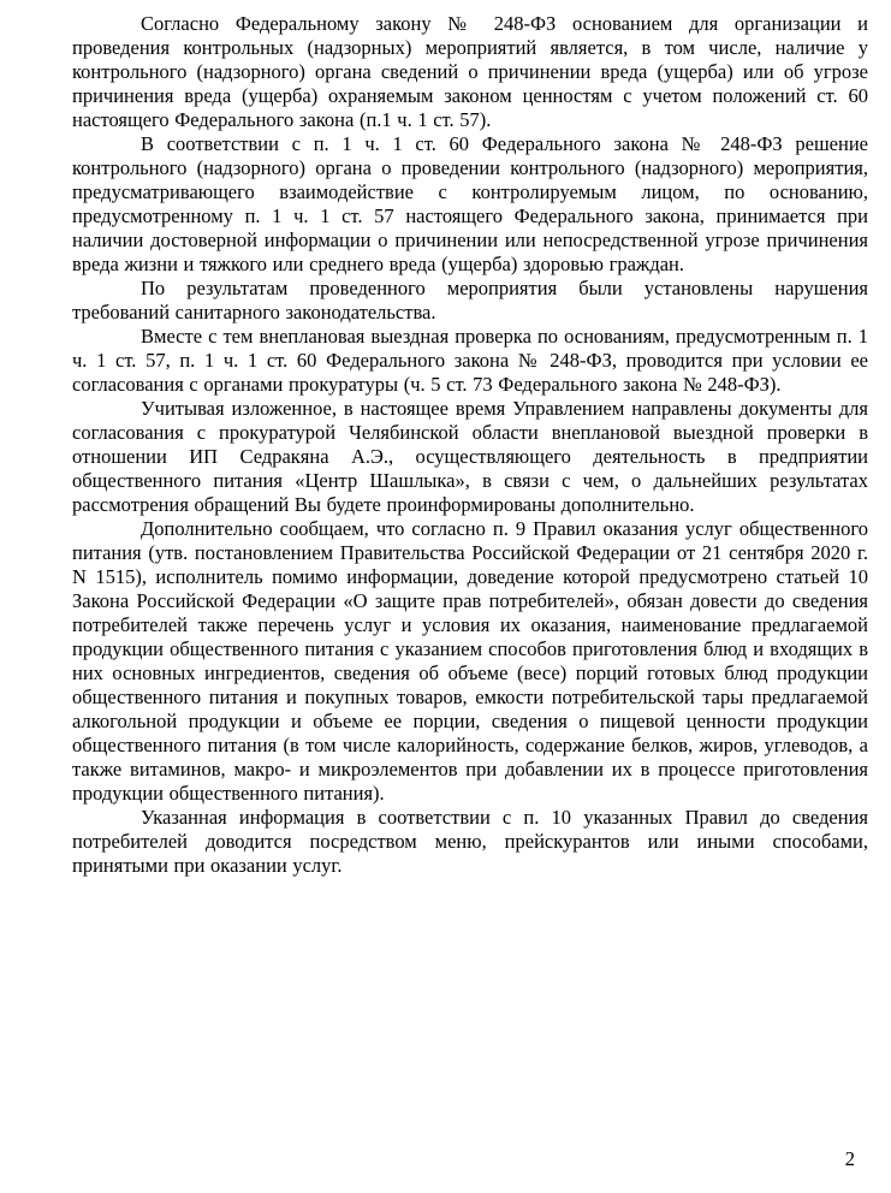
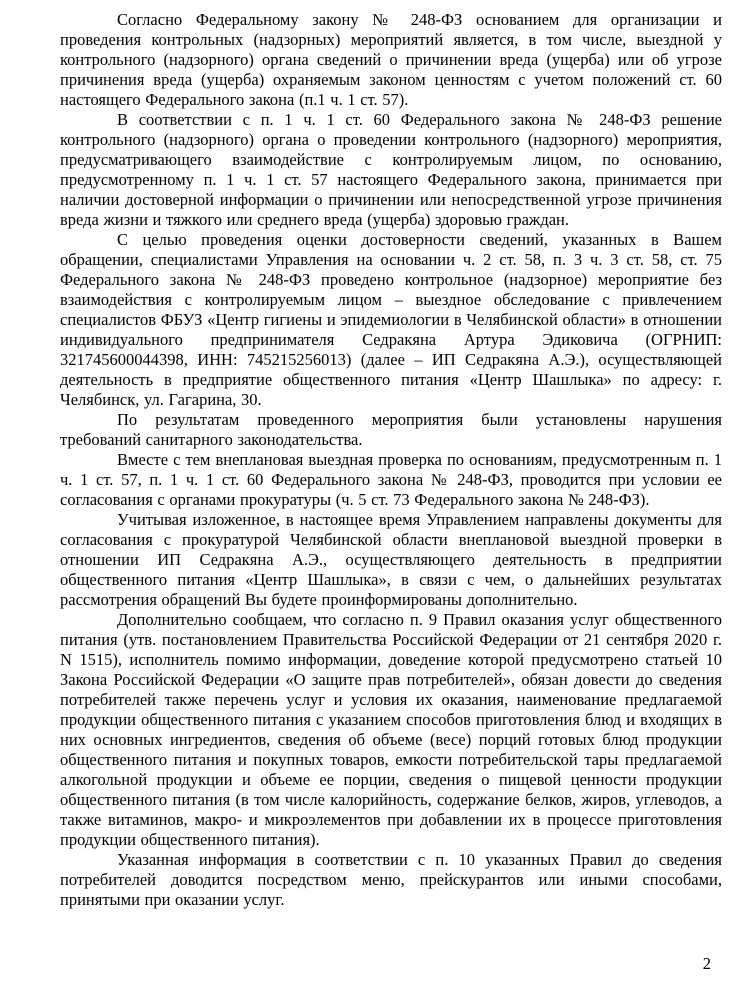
- Согласно Федеральному закону № 248-ФЗ основанием для организации и проведения контрольных (надзорных) мероприятий является, в том числе, наличие у контрольного (надзорного) органа сведений о причинении вреда (ущерба) или об угрозе причинения вреда (ущерба) охраняемым законом ценностям с учетом положений ст. 60 настоящего Федерального закона (п.1 ч. 1 ст. 57).
+ Согласно Федеральному закону № 248-ФЗ основанием для организации и проведения контрольных (надзорных) мероприятий является, в том числе, выездной у контрольного (надзорного) органа сведений о причинении вреда (ущерба) или об угрозе причинения вреда (ущерба) охраняемым законом ценностям с учетом положений ст. 60 настоящего Федерального закона (п.1 ч. 1 ст. 57).
  В соответствии с п. 1 ч. 1 ст. 60 Федерального закона № 248-ФЗ решение контрольного (надзорного) органа о проведении контрольного (надзорного) мероприятия, предусматривающего взаимодействие с контролируемым лицом, по основанию, предусмотренному п. 1 ч. 1 ст. 57 настоящего Федерального закона, принимается при наличии достоверной информации о причинении или непосредственной угрозе причинения вреда жизни и тяжкого или среднего вреда (ущерба) здоровью граждан.
+ С целью проведения оценки достоверности сведений, указанных в Вашем обращении, специалистами Управления на основании ч. 2 ст. 58, п. 3 ч. 3 ст. 58, ст. 75 Федерального закона № 248-ФЗ проведено контрольное (надзорное) мероприятие без взаимодействия с контролируемым лицом – выездное обследование с привлечением специалистов ФБУЗ «Центр гигиены и эпидемиологии в Челябинской области» в отношении индивидуального предпринимателя Седракяна Артура Эдиковича (ОГРНИП: 321745600044398, ИНН: 745215256013) (далее – ИП Седракяна А.Э.), осуществляющей деятельность в предприятие общественного питания «Центр Шашлыка» по адресу: г. Челябинск, ул. Гагарина, 30.
  По результатам проведенного мероприятия были установлены нарушения требований санитарного законодательства.
  Вместе с тем внеплановая выездная проверка по основаниям, предусмотренным п. 1 ч. 1 ст. 57, п. 1 ч. 1 ст. 60 Федерального закона № 248-ФЗ, проводится при условии ее согласования с органами прокуратуры (ч. 5 ст. 73 Федерального закона № 248-ФЗ).
  Учитывая изложенное, в настоящее время Управлением направлены документы для согласования с прокуратурой Челябинской области внеплановой выездной проверки в отношении ИП Седракяна А.Э., осуществляющего деятельность в предприятии общественного питания «Центр Шашлыка», в связи с чем, о дальнейших результатах рассмотрения обращений Вы будете проинформированы дополнительно.
  Дополнительно сообщаем, что согласно п. 9 Правил оказания услуг общественного питания (утв. постановлением Правительства Российской Федерации от 21 сентября 2020 г. N 1515), исполнитель помимо информации, доведение которой предусмотрено статьей 10 Закона Российской Федерации «О защите прав потребителей», обязан довести до сведения потребителей также перечень услуг и условия их оказания, наименование предлагаемой продукции общественного питания с указанием способов приготовления блюд и входящих в них основных ингредиентов, сведения об объеме (весе) порций готовых блюд продукции общественного питания и покупных товаров, емкости потребительской тары предлагаемой алкогольной продукции и объеме ее порции, сведения о пищевой ценности продукции общественного питания (в том числе калорийность, содержание белков, жиров, углеводов, а также витаминов, макро- и микроэлементов при добавлении их в процессе приготовления продукции общественного питания).
  Указанная информация в соответствии с п. 10 указанных Правил до сведения потребителей доводится посредством меню, прейскурантов или иными способами, принятыми при оказании услуг.
  2
